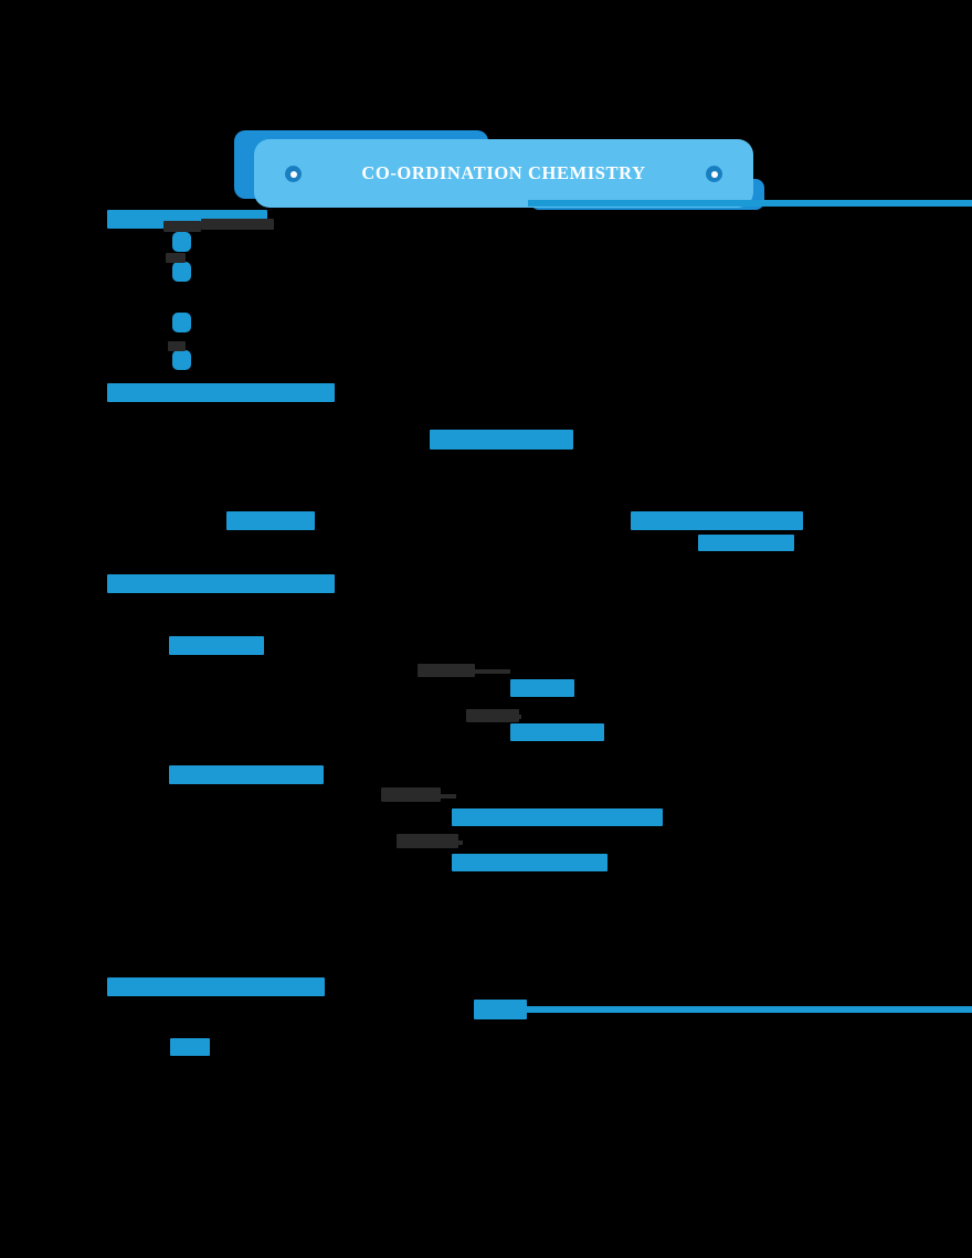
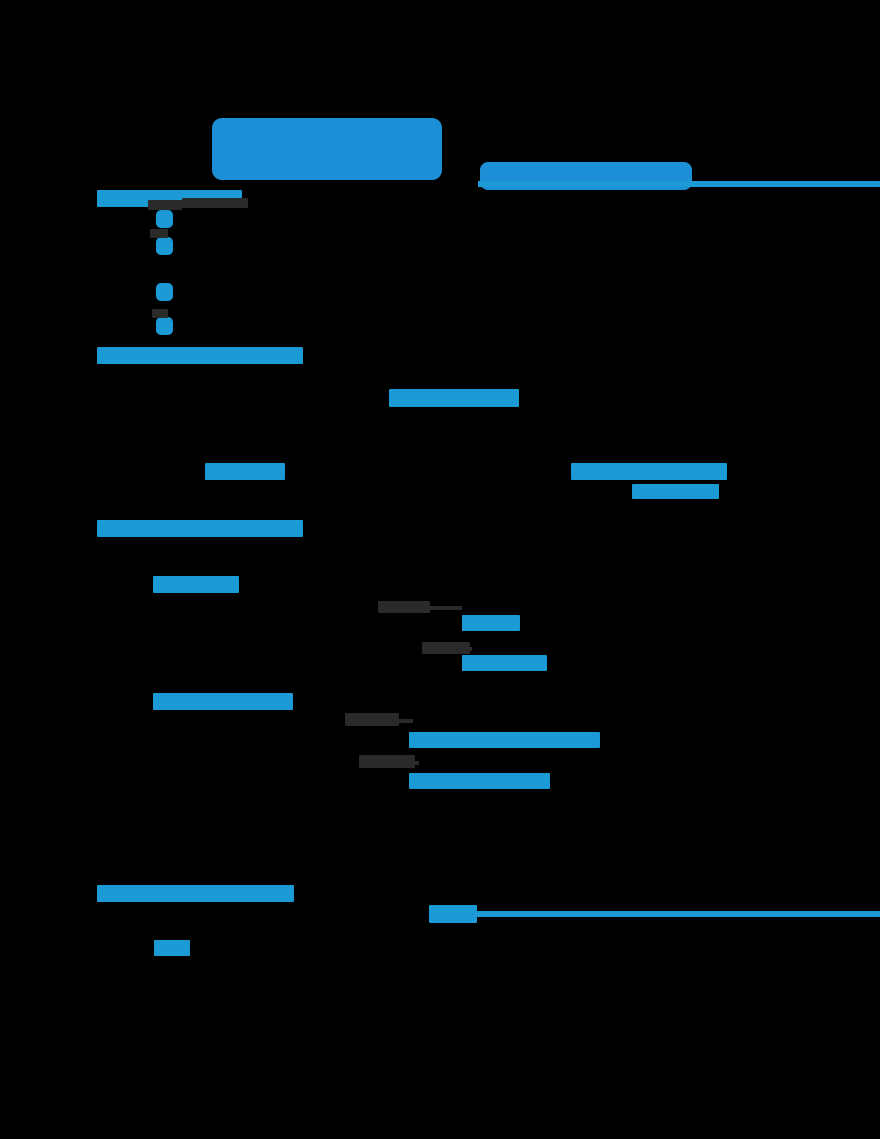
- CO-ORDINATION CHEMISTRY
